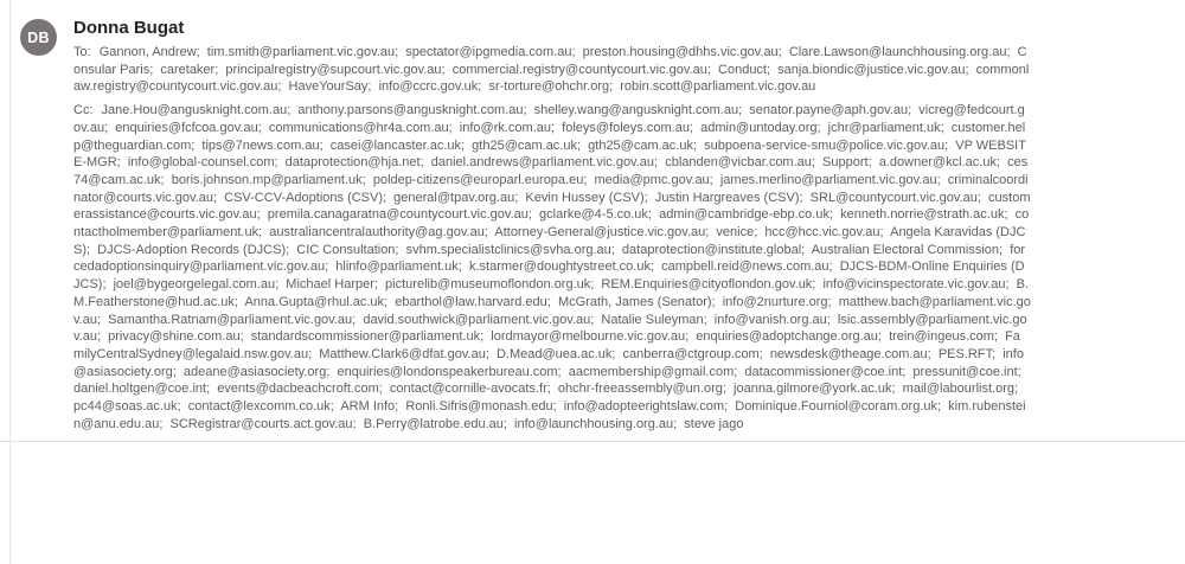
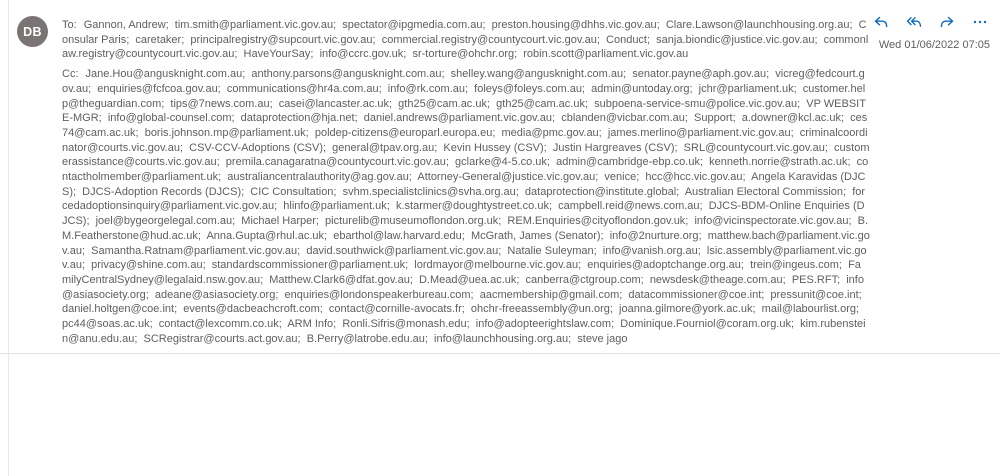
  DB
- Donna Bugat
  To: Gannon, Andrew; tim.smith@parliament.vic.gov.au; spectator@ipgmedia.com.au; preston.housing@dhhs.vic.gov.au; Clare.Lawson@launchhousing.org.au; Consular Paris; caretaker; principalregistry@supcourt.vic.gov.au; commercial.registry@countycourt.vic.gov.au; Conduct; sanja.biondic@justice.vic.gov.au; commonlaw.registry@countycourt.vic.gov.au; HaveYourSay; info@ccrc.gov.uk; sr-torture@ohchr.org; robin.scott@parliament.vic.gov.au
  Cc: Jane.Hou@angusknight.com.au; anthony.parsons@angusknight.com.au; shelley.wang@angusknight.com.au; senator.payne@aph.gov.au; vicreg@fedcourt.gov.au; enquiries@fcfcoa.gov.au; communications@hr4a.com.au; info@rk.com.au; foleys@foleys.com.au; admin@untoday.org; jchr@parliament.uk; customer.help@theguardian.com; tips@7news.com.au; casei@lancaster.ac.uk; gth25@cam.ac.uk; gth25@cam.ac.uk; subpoena-service-smu@police.vic.gov.au; VP WEBSITE-MGR; info@global-counsel.com; dataprotection@hja.net; daniel.andrews@parliament.vic.gov.au; cblanden@vicbar.com.au; Support; a.downer@kcl.ac.uk; ces74@cam.ac.uk; boris.johnson.mp@parliament.uk; poldep-citizens@europarl.europa.eu; media@pmc.gov.au; james.merlino@parliament.vic.gov.au; criminalcoordinator@courts.vic.gov.au; CSV-CCV-Adoptions (CSV); general@tpav.org.au; Kevin Hussey (CSV); Justin Hargreaves (CSV); SRL@countycourt.vic.gov.au; customerassistance@courts.vic.gov.au; premila.canagaratna@countycourt.vic.gov.au; gclarke@4-5.co.uk; admin@cambridge-ebp.co.uk; kenneth.norrie@strath.ac.uk; contactholmember@parliament.uk; australiancentralauthority@ag.gov.au; Attorney-General@justice.vic.gov.au; venice; hcc@hcc.vic.gov.au; Angela Karavidas (DJCS); DJCS-Adoption Records (DJCS); CIC Consultation; svhm.specialistclinics@svha.org.au; dataprotection@institute.global; Australian Electoral Commission; forcedadoptionsinquiry@parliament.vic.gov.au; hlinfo@parliament.uk; k.starmer@doughtystreet.co.uk; campbell.reid@news.com.au; DJCS-BDM-Online Enquiries (DJCS); joel@bygeorgelegal.com.au; Michael Harper; picturelib@museumoflondon.org.uk; REM.Enquiries@cityoflondon.gov.uk; info@vicinspectorate.vic.gov.au; B.M.Featherstone@hud.ac.uk; Anna.Gupta@rhul.ac.uk; ebarthol@law.harvard.edu; McGrath, James (Senator); info@2nurture.org; matthew.bach@parliament.vic.gov.au; Samantha.Ratnam@parliament.vic.gov.au; david.southwick@parliament.vic.gov.au; Natalie Suleyman; info@vanish.org.au; lsic.assembly@parliament.vic.gov.au; privacy@shine.com.au; standardscommissioner@parliament.uk; lordmayor@melbourne.vic.gov.au; enquiries@adoptchange.org.au; trein@ingeus.com; FamilyCentralSydney@legalaid.nsw.gov.au; Matthew.Clark6@dfat.gov.au; D.Mead@uea.ac.uk; canberra@ctgroup.com; newsdesk@theage.com.au; PES.RFT; info@asiasociety.org; adeane@asiasociety.org; enquiries@londonspeakerbureau.com; aacmembership@gmail.com; datacommissioner@coe.int; pressunit@coe.int; daniel.holtgen@coe.int; events@dacbeachcroft.com; contact@cornille-avocats.fr; ohchr-freeassembly@un.org; joanna.gilmore@york.ac.uk; mail@labourlist.org; pc44@soas.ac.uk; contact@lexcomm.co.uk; ARM Info; Ronli.Sifris@monash.edu; info@adopteerightslaw.com; Dominique.Fourniol@coram.org.uk; kim.rubenstein@anu.edu.au; SCRegistrar@courts.act.gov.au; B.Perry@latrobe.edu.au; info@launchhousing.org.au; steve jago
+ Wed 01/06/2022 07:05
